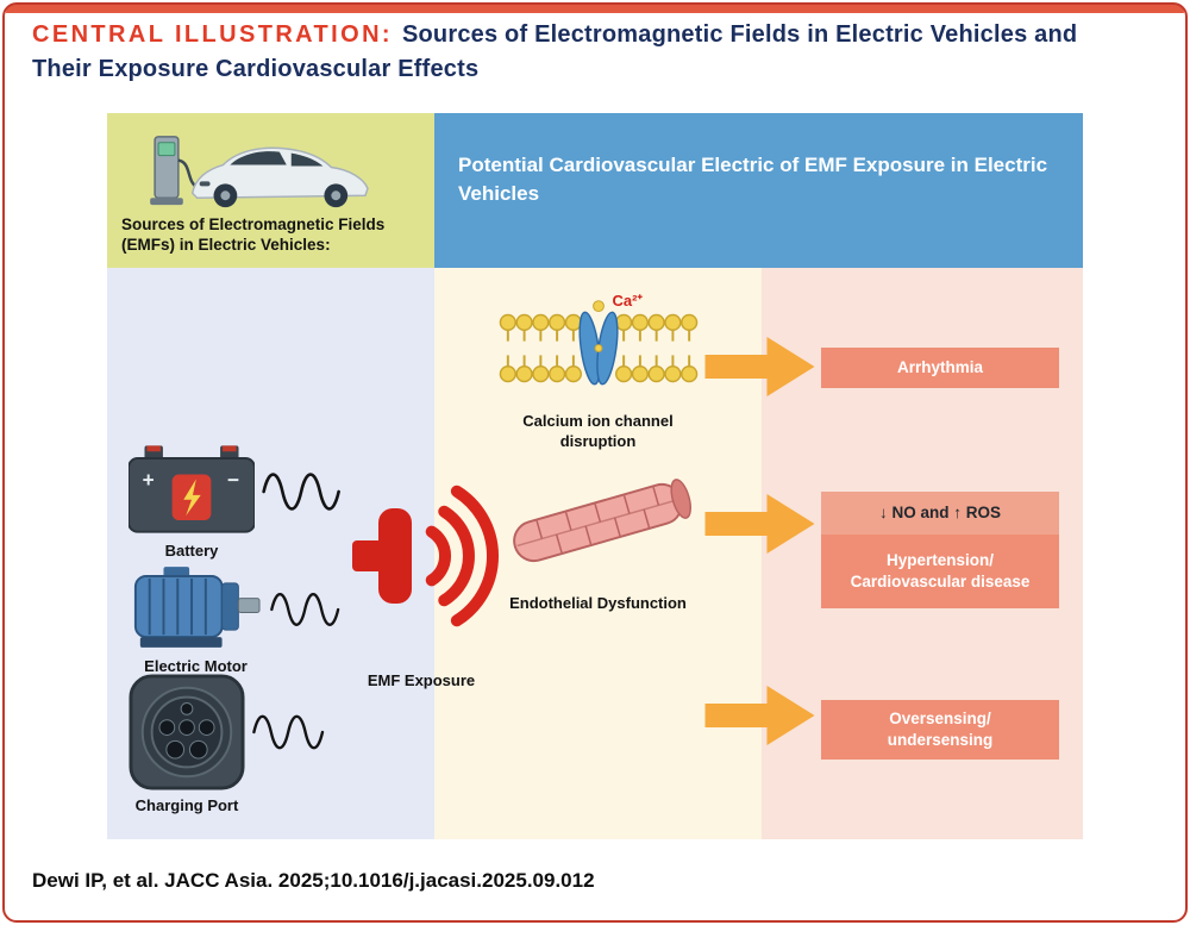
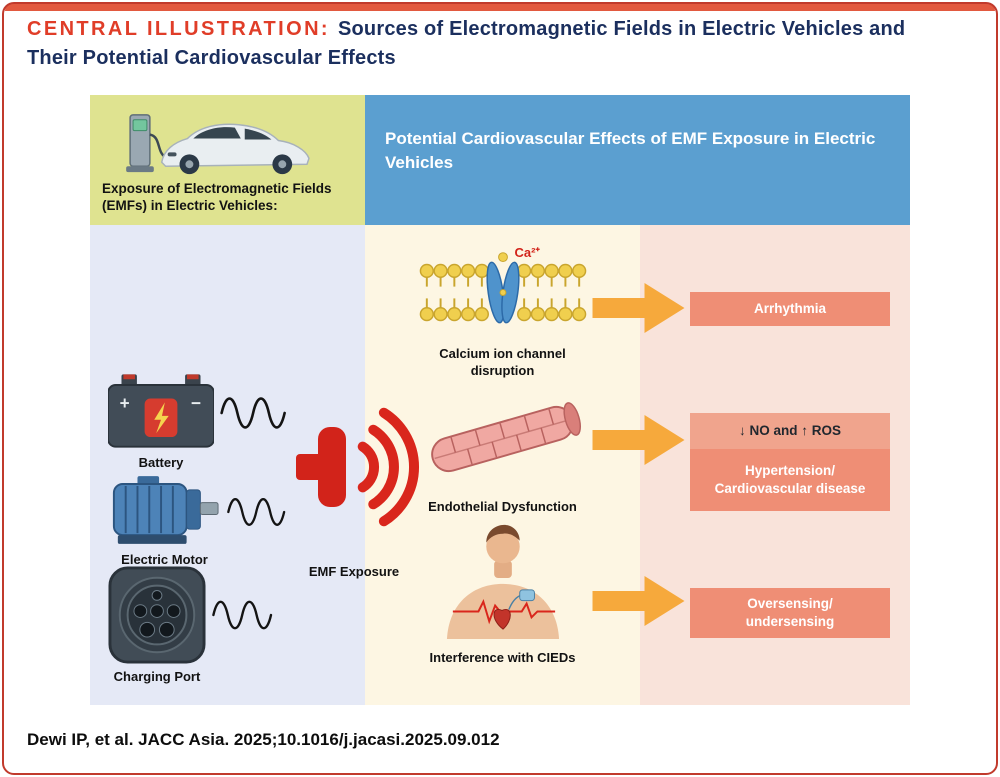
- CENTRAL ILLUSTRATION: Sources of Electromagnetic Fields in Electric Vehicles and Their Exposure Cardiovascular Effects
+ CENTRAL ILLUSTRATION: Sources of Electromagnetic Fields in Electric Vehicles and Their Potential Cardiovascular Effects
- Sources of Electromagnetic Fields (EMFs) in Electric Vehicles:
+ Exposure of Electromagnetic Fields (EMFs) in Electric Vehicles:
- Potential Cardiovascular Electric of EMF Exposure in Electric Vehicles
+ Potential Cardiovascular Effects of EMF Exposure in Electric Vehicles
  +
  −
  Battery
  Electric Motor
  Charging Port
  Ca²⁺
  Calcium ion channel disruption
  Endothelial Dysfunction
+ Interference with CIEDs
  EMF Exposure
  Arrhythmia
  ↓ NO and ↑ ROS
  Hypertension/
  Cardiovascular disease
  Oversensing/
  undersensing
  Dewi IP, et al. JACC Asia. 2025;10.1016/j.jacasi.2025.09.012
